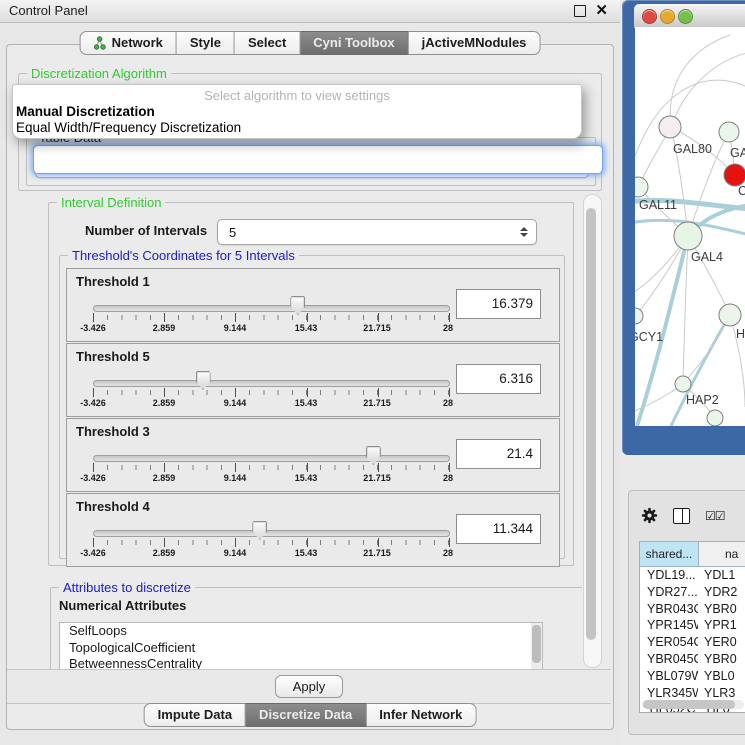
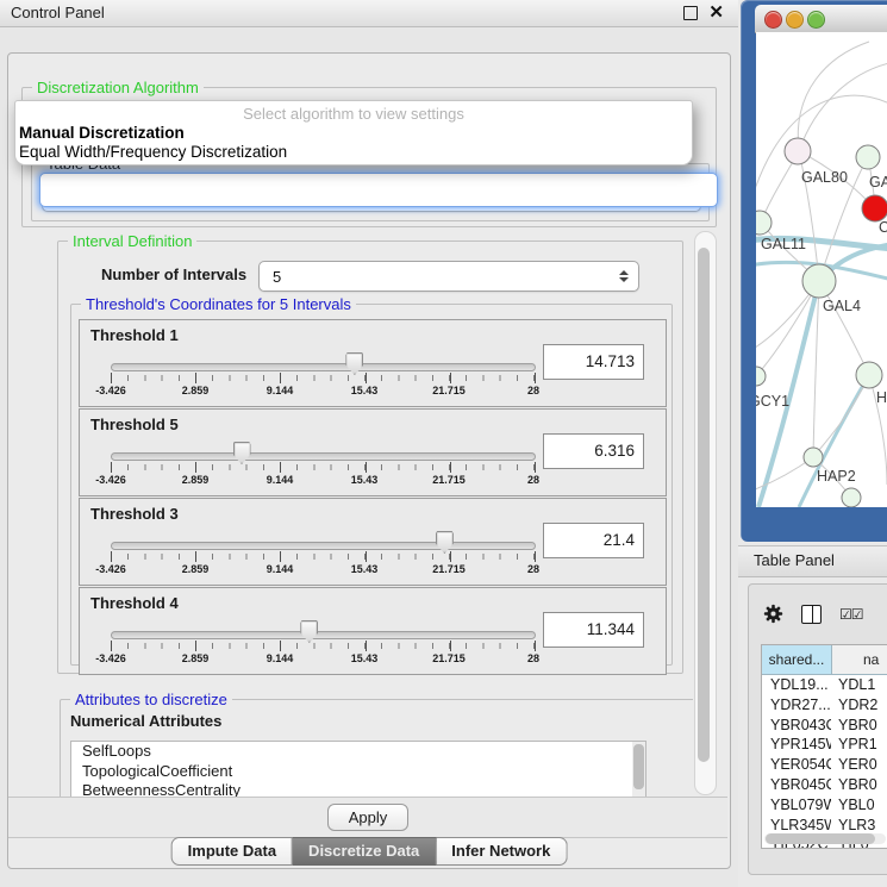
  Control Panel
  ✕
- Network
- Style
- Select
- Cyni Toolbox
- jActiveMNodules
  Discretization Algorithm
  Interval Definition
  Number of Intervals
  5
  Threshold's Coordinates for 5 Intervals
  Threshold 1
  -3.426
  2.859
  9.144
  15.43
  21.715
  28
- 16.379
+ 14.713
  Threshold 5
  -3.426
  2.859
  9.144
  15.43
  21.715
  28
  6.316
  Threshold 3
  -3.426
  2.859
  9.144
  15.43
  21.715
  28
  21.4
  Threshold 4
  -3.426
  2.859
  9.144
  15.43
  21.715
  28
  11.344
  Attributes to discretize
  Numerical Attributes
  SelfLoops
  TopologicalCoefficient
  BetweennessCentrality
  Apply
  Impute Data
  Discretize Data
  Infer Network
  Select algorithm to view settings
  Manual Discretization
  Equal Width/Frequency Discretization
  GAL80
  GA
  C
  GAL11
  GAL4
  CY1
  H
  HAP2
+ Table Panel
  ☑☑
  shared...
  na
  YDL19...
  YDL1
  YDR27...
  YDR2
  YBR043
  YBR0
  YPR145
  YPR1
  YER054
  YER0
  YBR045
  YBR0
  YBL079W
  YBL0
  YLR345
  YLR3
  YIL052C
  YIL0
